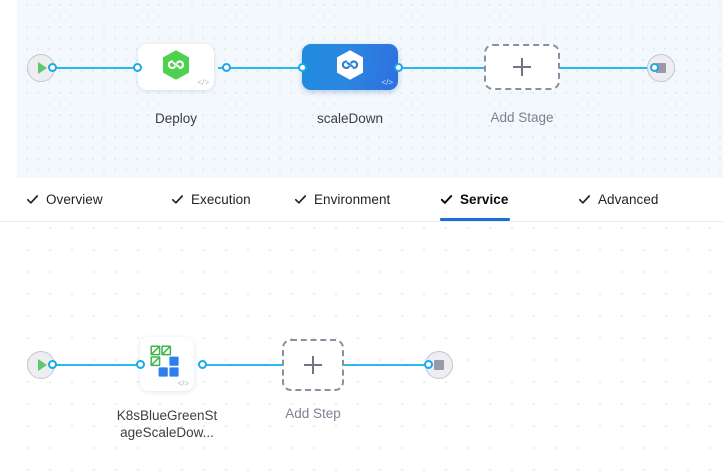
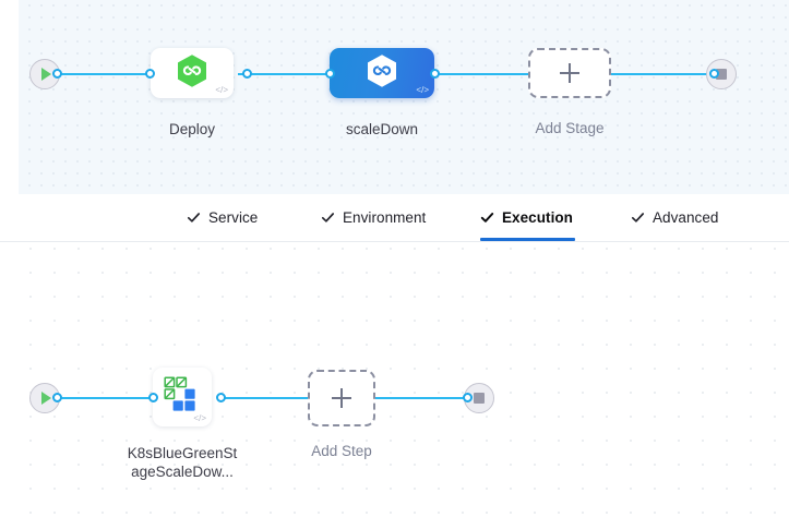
  </>
  Deploy
  </>
  scaleDown
  Add Stage
- Overview
- Execution
+ Service
  Environment
- Service
+ Execution
  Advanced
  </>
  K8sBlueGreenSt
  ageScaleDow...
  Add Step
